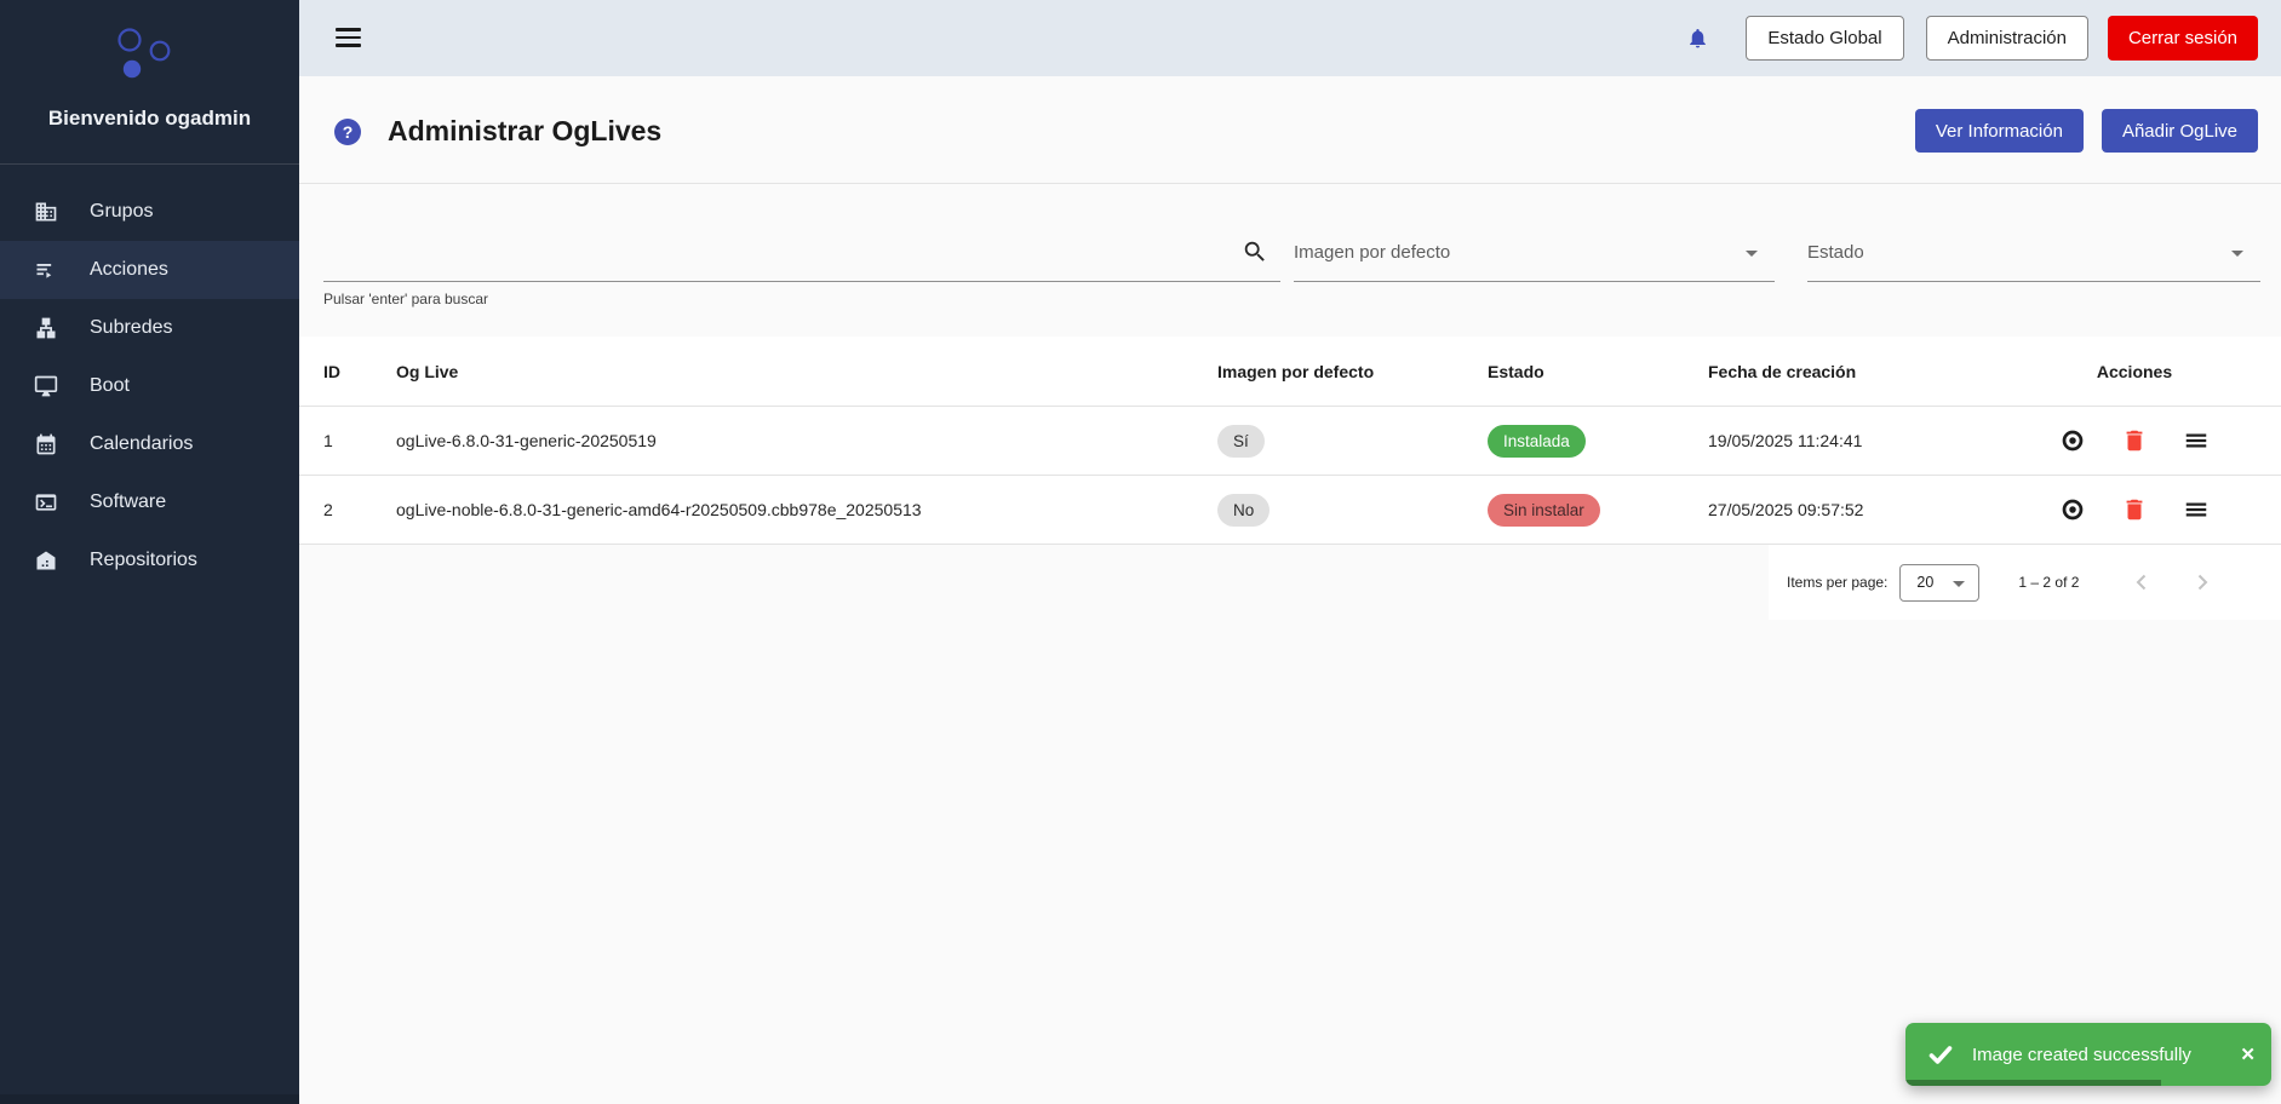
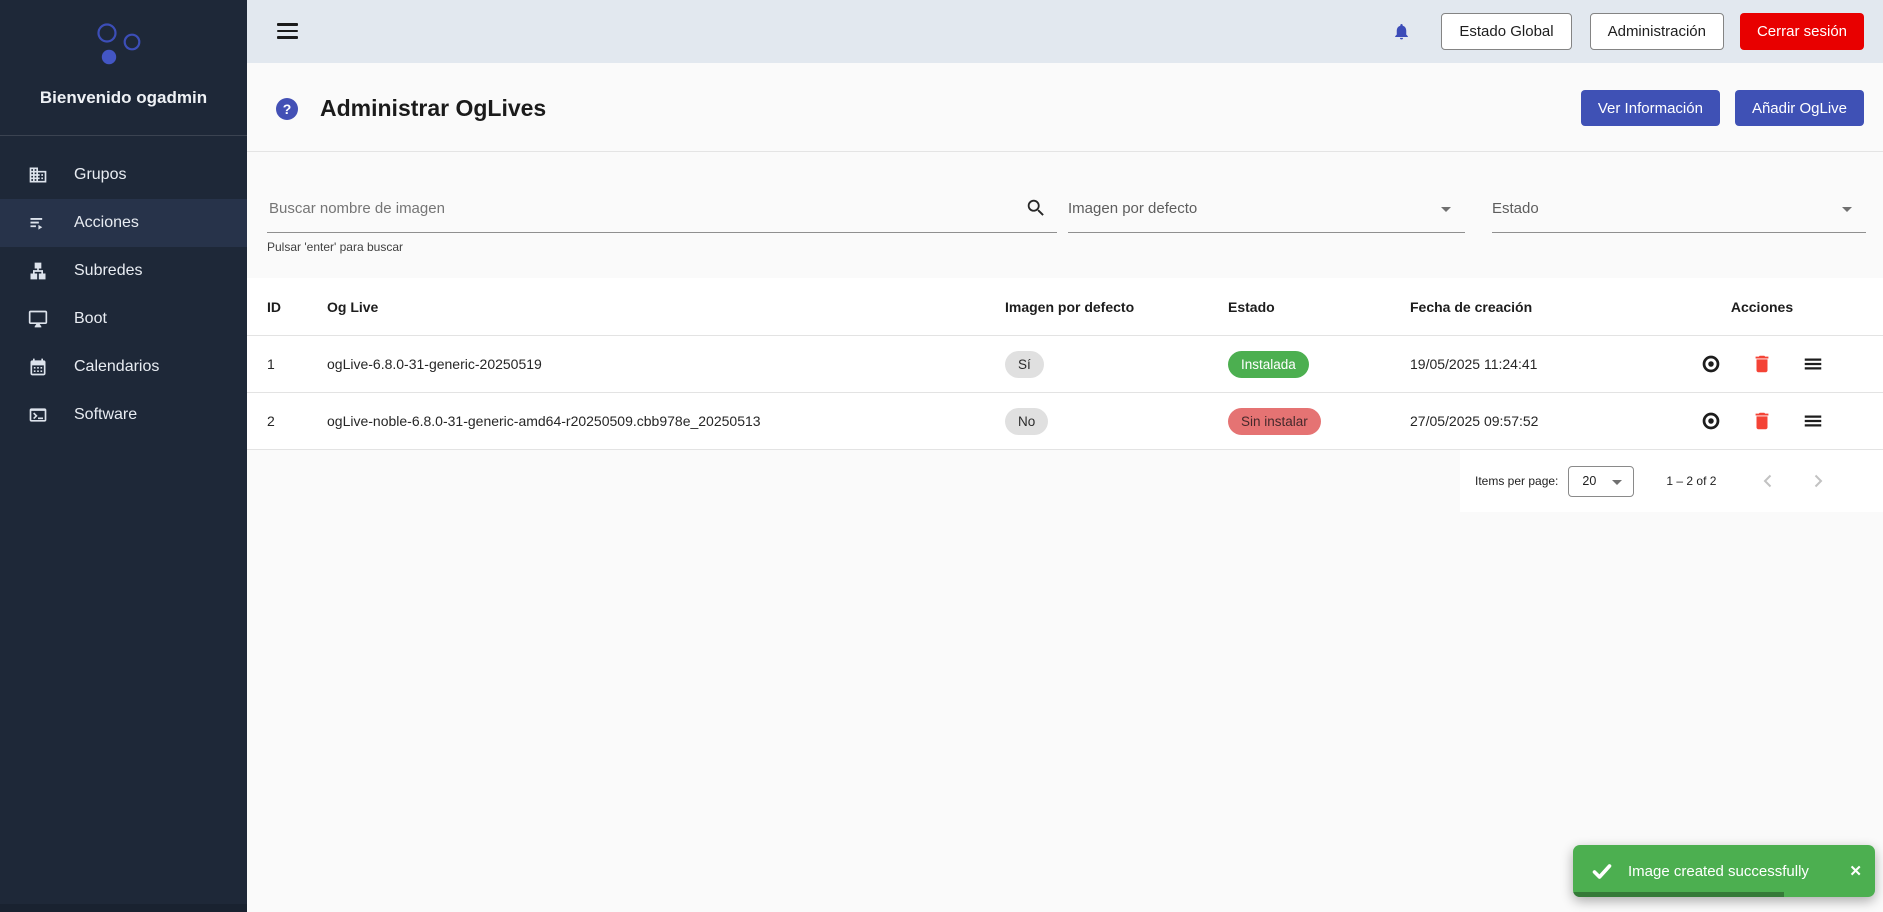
  Bienvenido ogadmin
  Grupos
  Acciones
  Subredes
  Boot
  Calendarios
  Software
- Repositorios
  Estado Global
  Administración
  Cerrar sesión
  ?
  Administrar OgLives
  Ver Información
  Añadir OgLive
+ Buscar nombre de imagen
  Pulsar 'enter' para buscar
  Imagen por defecto
  Estado
  ID
  Og Live
  Imagen por defecto
  Estado
  Fecha de creación
  Acciones
  1
  ogLive-6.8.0-31-generic-20250519
  Sí
  Instalada
  19/05/2025 11:24:41
  2
  ogLive-noble-6.8.0-31-generic-amd64-r20250509.cbb978e_20250513
  No
  Sin instalar
  27/05/2025 09:57:52
  Items per page:
  20
  1 – 2 of 2
  Image created successfully
  ✕
